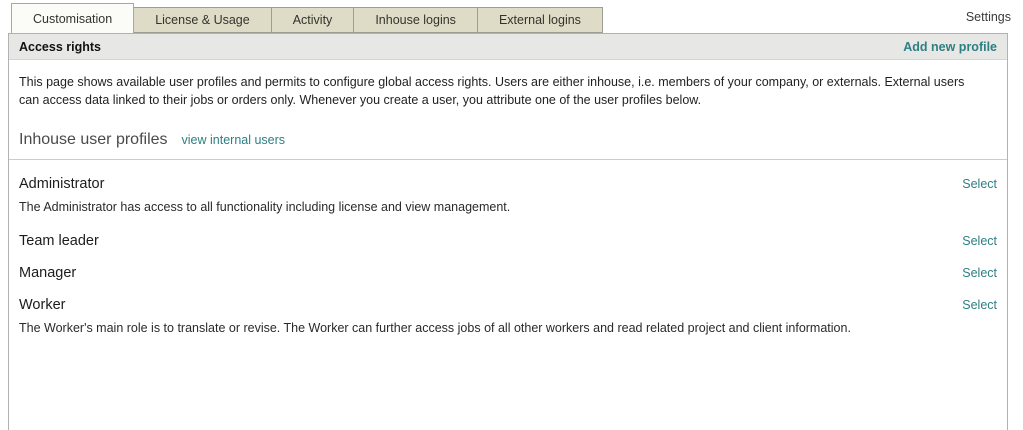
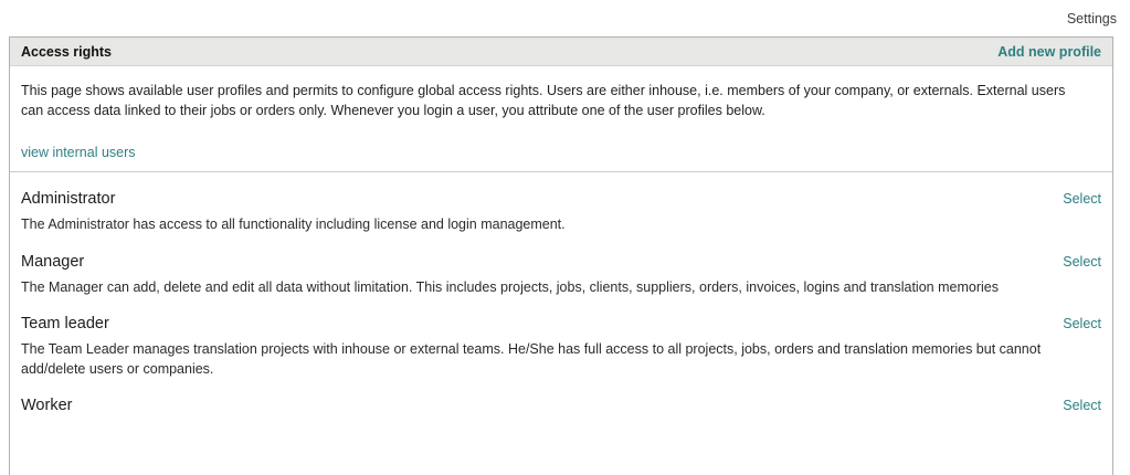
- Customisation
- License & Usage
- Activity
- Inhouse logins
- External logins
  Settings
  Access rights
  Add new profile
- This page shows available user profiles and permits to configure global access rights. Users are either inhouse, i.e. members of your company, or externals. External users can access data linked to their jobs or orders only. Whenever you create a user, you attribute one of the user profiles below.
+ This page shows available user profiles and permits to configure global access rights. Users are either inhouse, i.e. members of your company, or externals. External users can access data linked to their jobs or orders only. Whenever you login a user, you attribute one of the user profiles below.
- Inhouse user profiles
  view internal users
  Administrator
  Select
- The Administrator has access to all functionality including license and view management.
+ The Administrator has access to all functionality including license and login management.
- Team leader
+ Manager
  Select
+ The Manager can add, delete and edit all data without limitation. This includes projects, jobs, clients, suppliers, orders, invoices, logins and translation memories
- Manager
+ Team leader
  Select
+ The Team Leader manages translation projects with inhouse or external teams. He/She has full access to all projects, jobs, orders and translation memories but cannot add/delete users or companies.
  Worker
  Select
- The Worker's main role is to translate or revise. The Worker can further access jobs of all other workers and read related project and client information.
